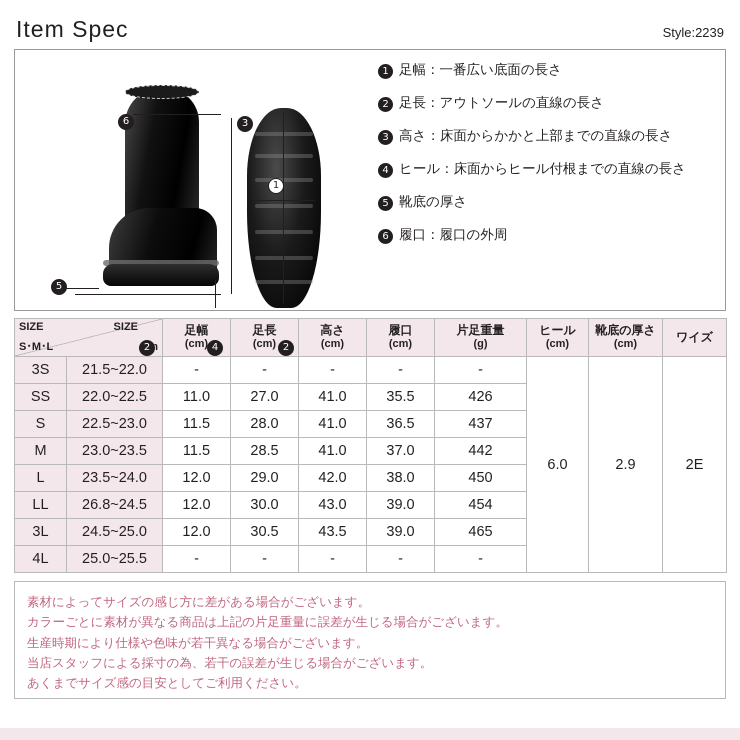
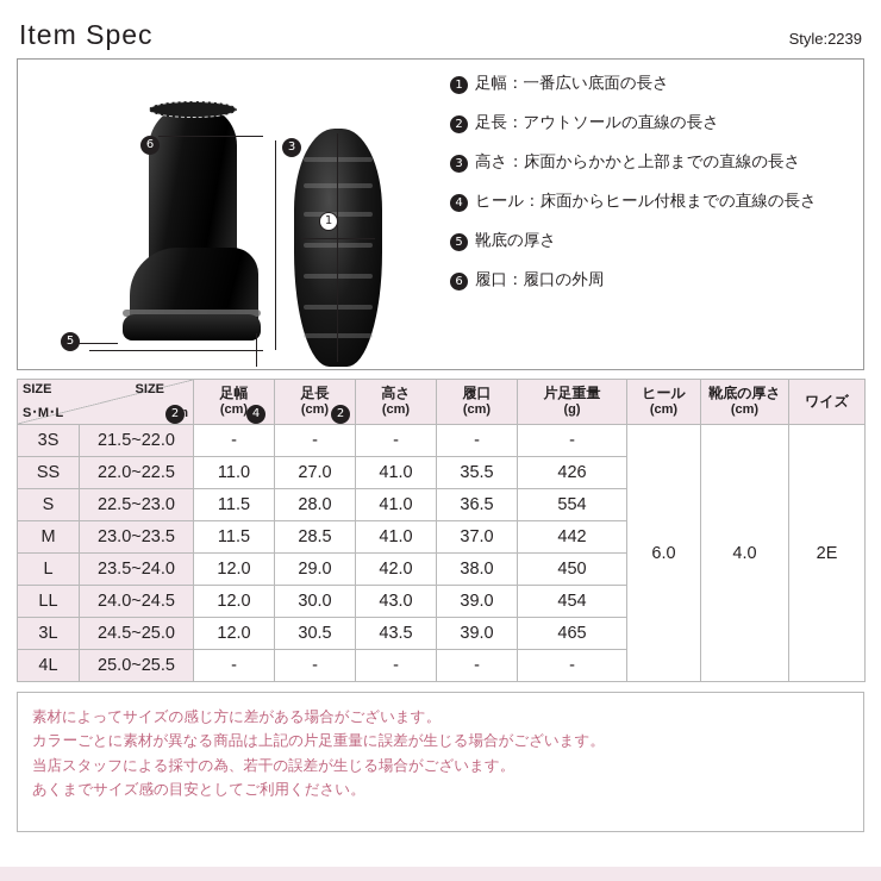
  Item Spec
  Style:2239
  6
  3
  5
  2
  4
  1
  2
  1
  足幅：一番広い底面の長さ
  2
  足長：アウトソールの直線の長さ
  3
  高さ：床面からかかと上部までの直線の長さ
  4
  ヒール：床面からヒール付根までの直線の長さ
  5
  靴底の厚さ
  6
  履口：履口の外周
  SIZE S･M･L SIZE	足幅 (cm)	足長 (cm)	高さ (cm)	履口 (cm)	片足重量 (g)	ヒール (cm)	靴底の厚さ (cm)	ワイズ
- 3S	21.5~22.0	-	-	-	-	-	6.0	2.9	2E
+ 3S	21.5~22.0	-	-	-	-	-	6.0	4.0	2E
  SS	22.0~22.5	11.0	27.0	41.0	35.5	426
- S	22.5~23.0	11.5	28.0	41.0	36.5	437
+ S	22.5~23.0	11.5	28.0	41.0	36.5	554
  M	23.0~23.5	11.5	28.5	41.0	37.0	442
  L	23.5~24.0	12.0	29.0	42.0	38.0	450
- LL	26.8~24.5	12.0	30.0	43.0	39.0	454
+ LL	24.0~24.5	12.0	30.0	43.0	39.0	454
  3L	24.5~25.0	12.0	30.5	43.5	39.0	465
  4L	25.0~25.5	-	-	-	-	-
  素材によってサイズの感じ方に差がある場合がございます。
  カラーごとに素材が異なる商品は上記の片足重量に誤差が生じる場合がございます。
- 生産時期により仕様や色味が若干異なる場合がございます。
  当店スタッフによる採寸の為、若干の誤差が生じる場合がございます。
  あくまでサイズ感の目安としてご利用ください。
